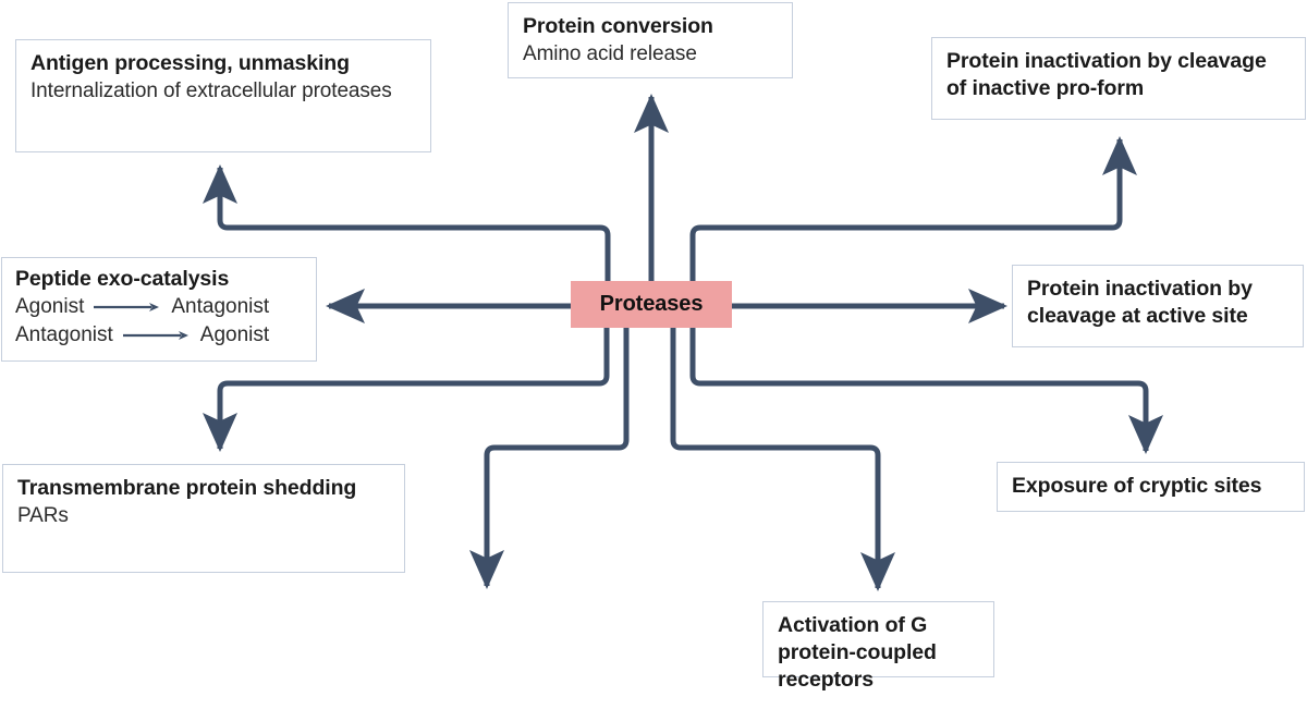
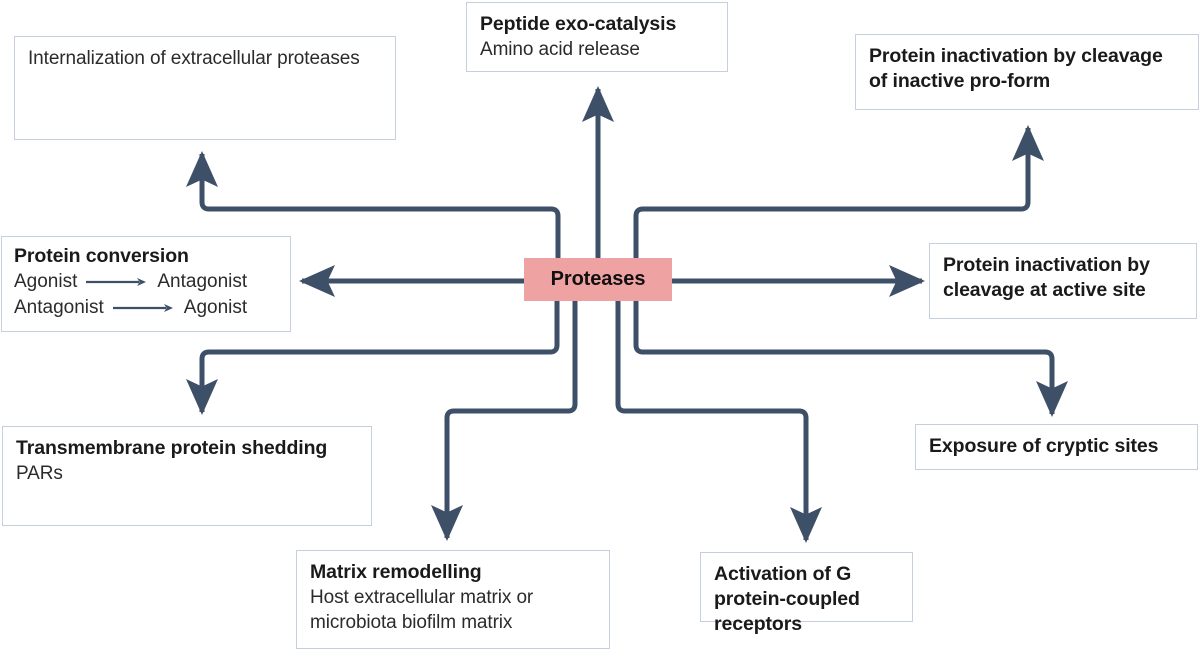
- Antigen processing, unmasking
  Internalization of extracellular proteases
- Protein conversion
+ Peptide exo-catalysis
  Amino acid release
  Protein inactivation by cleavage of inactive pro-form
- Peptide exo-catalysis
+ Protein conversion
  Agonist
  Antagonist
  Antagonist
  Agonist
  Proteases
  Protein inactivation by cleavage at active site
  Transmembrane protein shedding
  PARs
  Exposure of cryptic sites
+ Matrix remodelling
+ Host extracellular matrix or microbiota biofilm matrix
  Activation of G protein-coupled receptors
